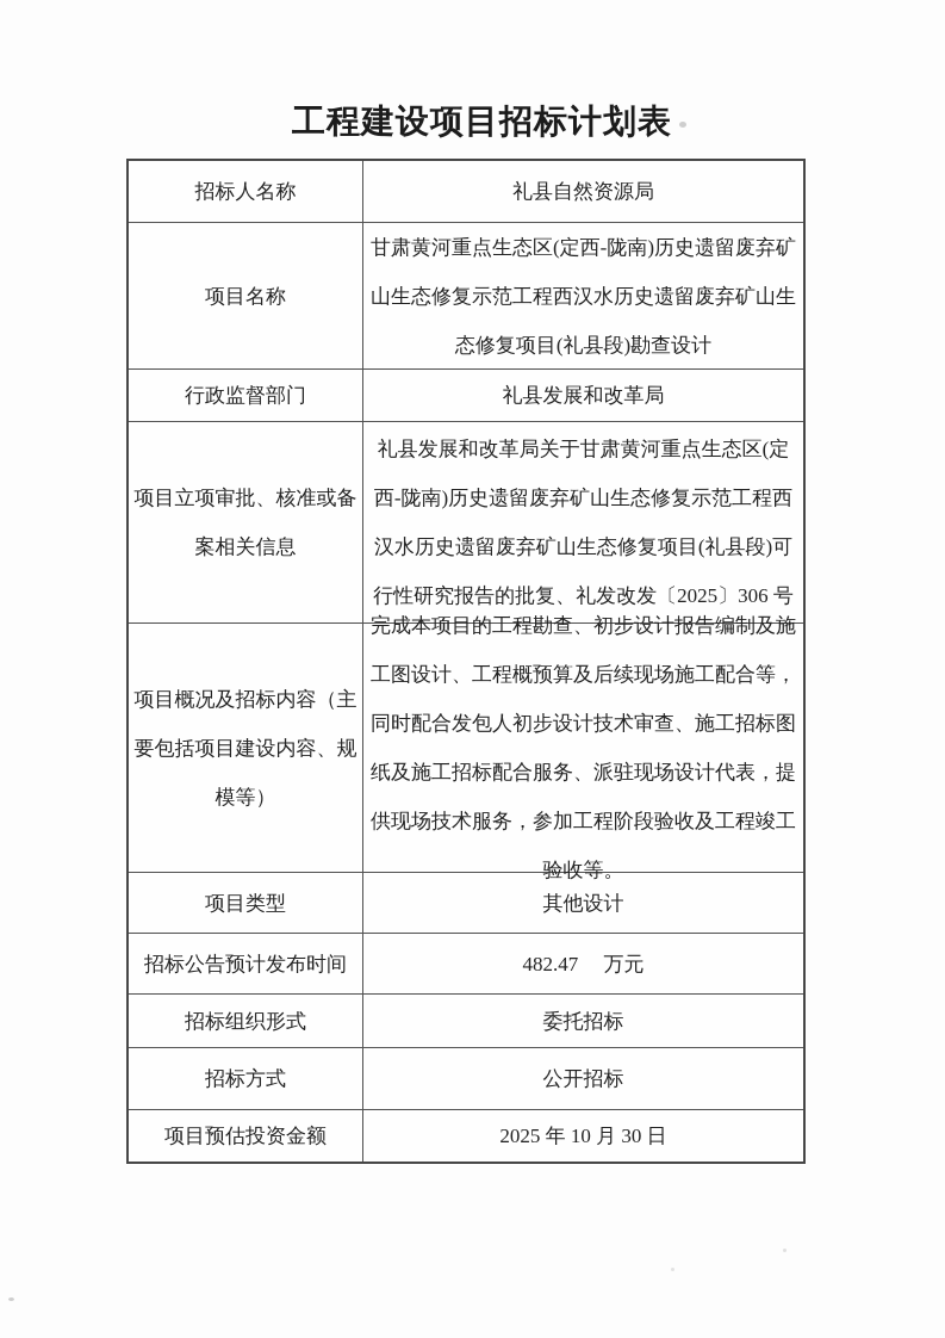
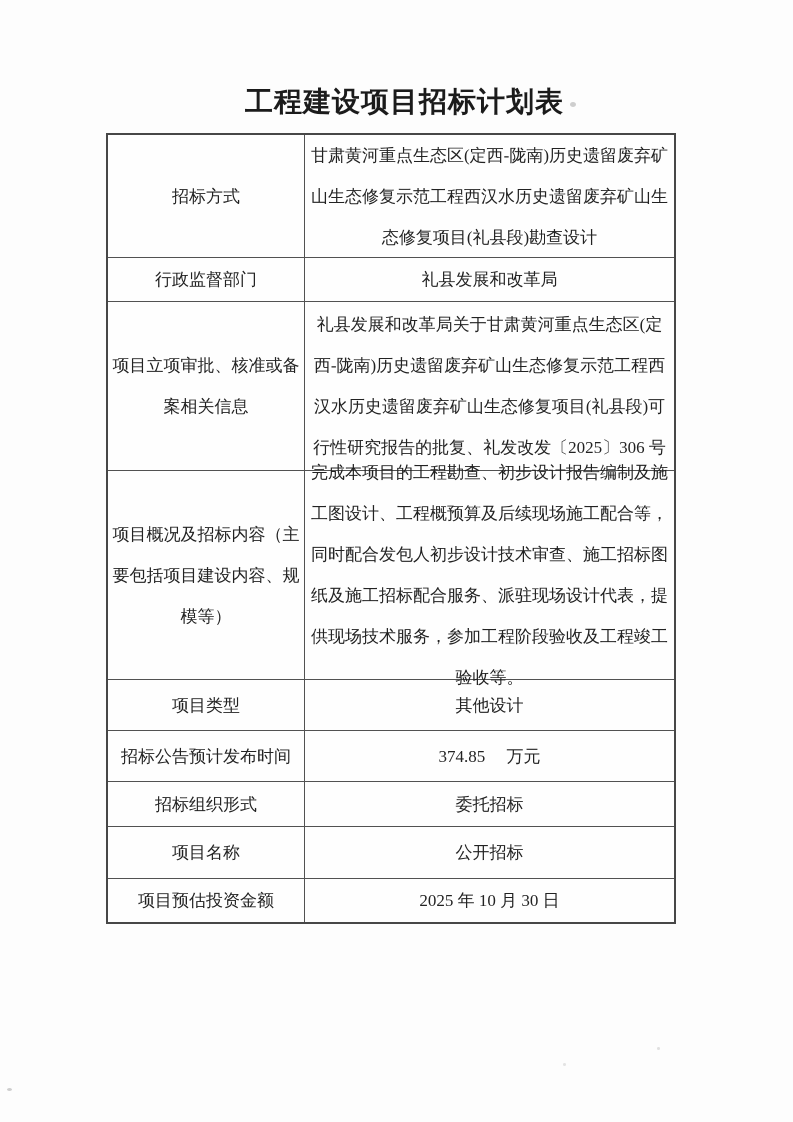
  工程建设项目招标计划表
- 招标人名称
- 礼县自然资源局
- 项目名称
+ 招标方式
  甘肃黄河重点生态区(定西-陇南)历史遗留废弃矿山生态修复示范工程西汉水历史遗留废弃矿山生态修复项目(礼县段)勘查设计
  行政监督部门
  礼县发展和改革局
  项目立项审批、核准或备案相关信息
  礼县发展和改革局关于甘肃黄河重点生态区(定西-陇南)历史遗留废弃矿山生态修复示范工程西汉水历史遗留废弃矿山生态修复项目(礼县段)可行性研究报告的批复、礼发改发〔2025〕306 号
  项目概况及招标内容（主要包括项目建设内容、规模等）
  完成本项目的工程勘查、初步设计报告编制及施工图设计、工程概预算及后续现场施工配合等，同时配合发包人初步设计技术审查、施工招标图纸及施工招标配合服务、派驻现场设计代表，提供现场技术服务，参加工程阶段验收及工程竣工验收等。
  项目类型
  其他设计
  招标公告预计发布时间
- 482.47 万元
+ 374.85 万元
  招标组织形式
  委托招标
- 招标方式
+ 项目名称
  公开招标
  项目预估投资金额
  2025 年 10 月 30 日
